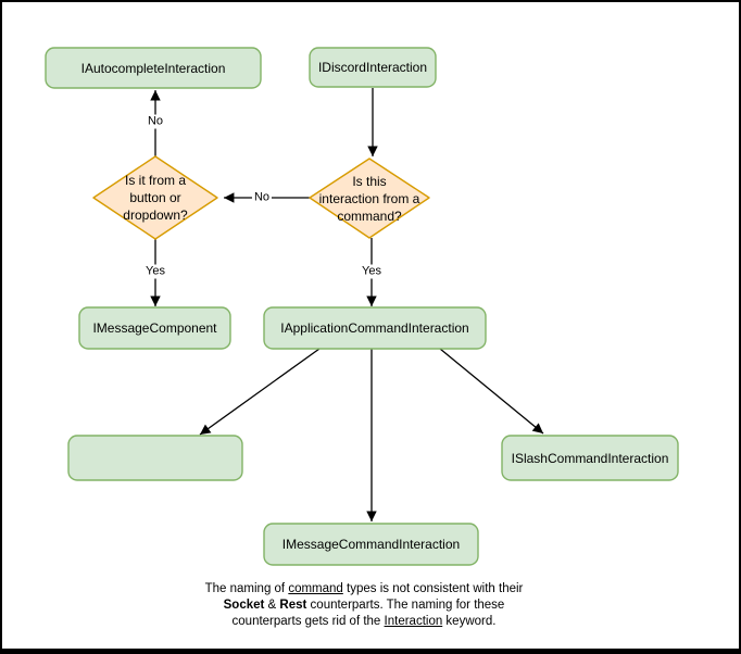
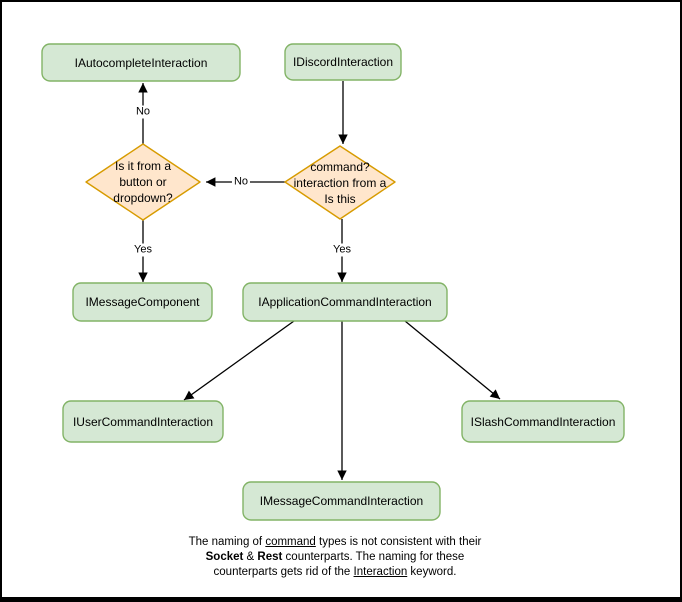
  IAutocompleteInteraction
  IDiscordInteraction
  IMessageComponent
  IApplicationCommandInteraction
+ IUserCommandInteraction
  ISlashCommandInteraction
  IMessageCommandInteraction
  Is it from a
  button or
  dropdown?
- Is this
+ command?
  interaction from a
- command?
+ Is this
  No
  No
  Yes
  Yes
  The naming of command types is not consistent with their
  Socket & Rest counterparts. The naming for these
  counterparts gets rid of the Interaction keyword.
